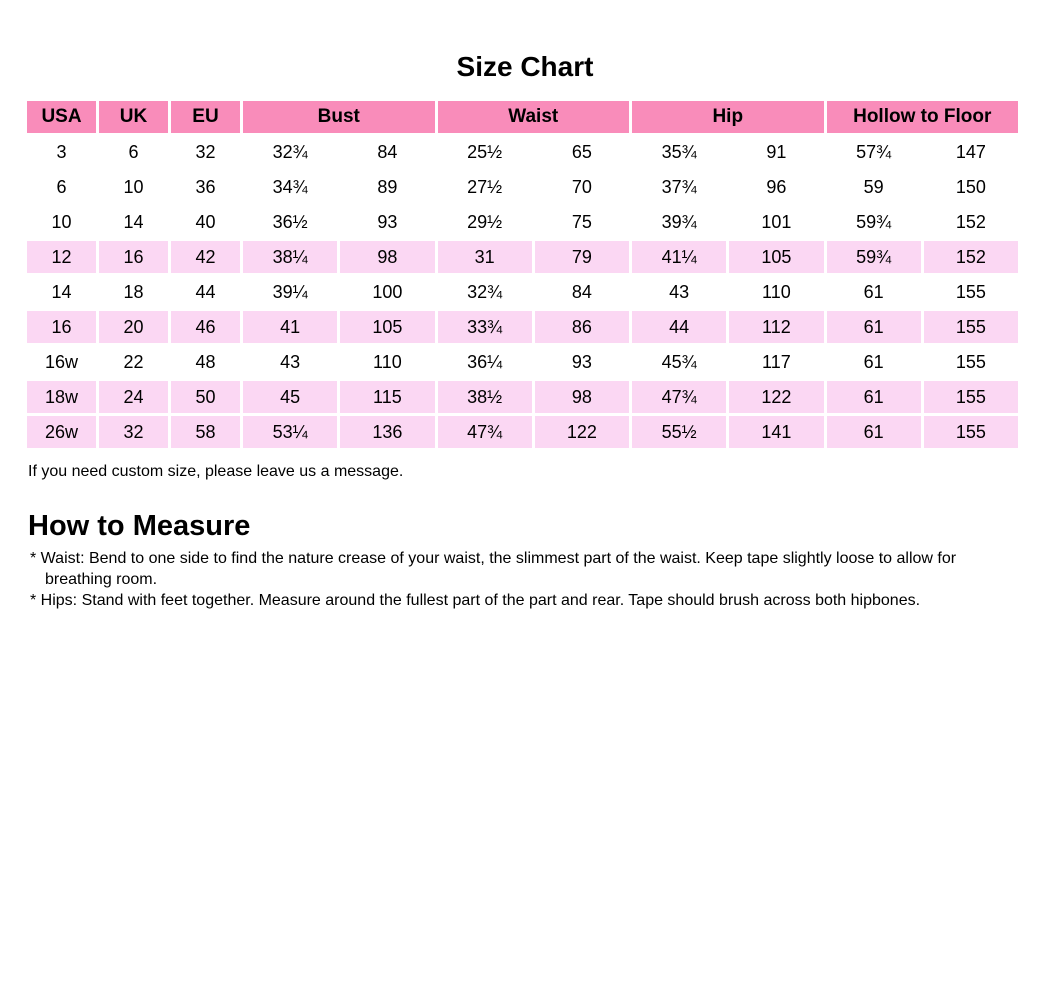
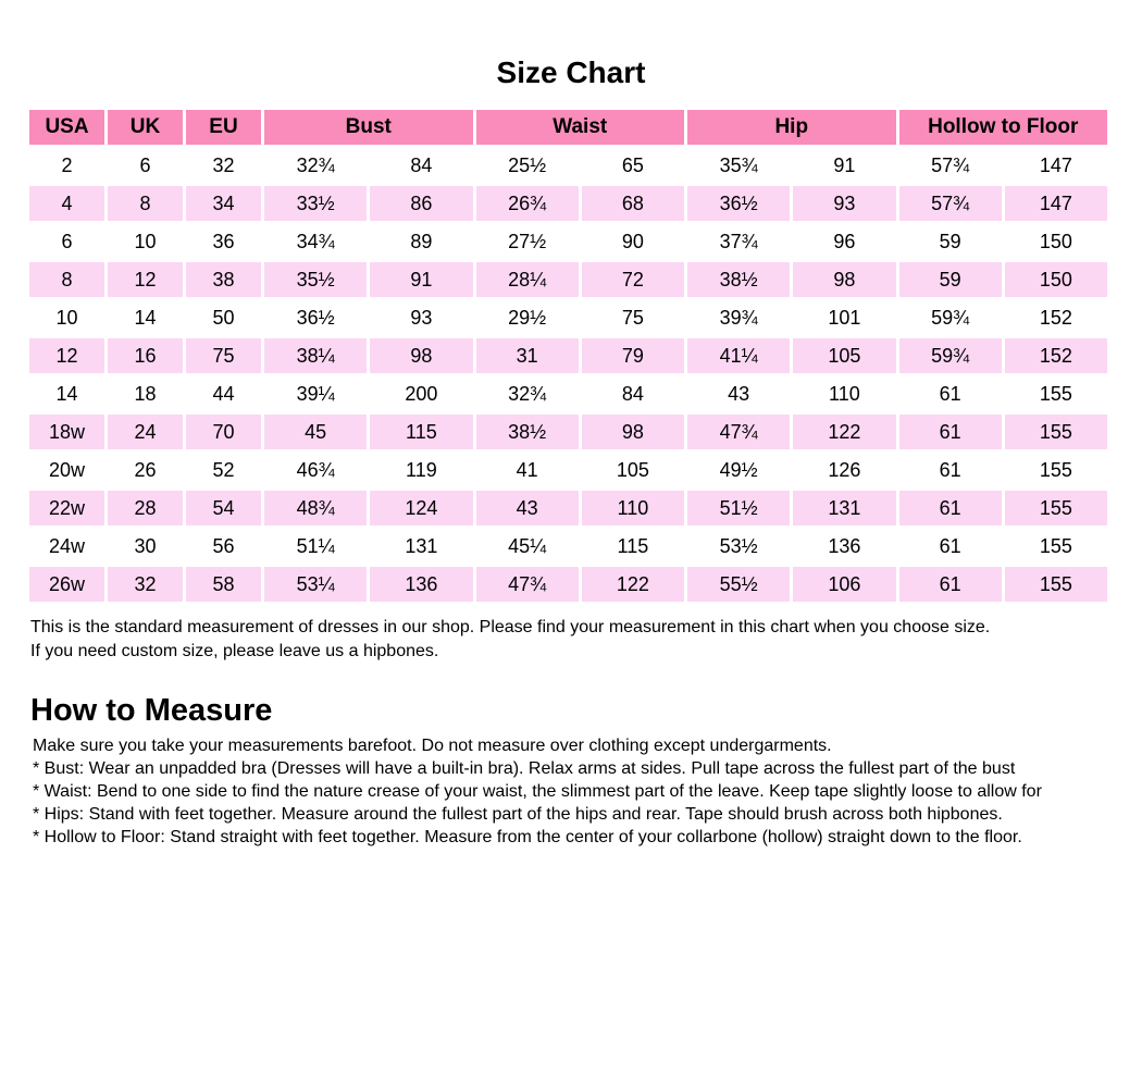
  Size Chart
  USA	UK	EU	Bust	Waist	Hip	Hollow to Floor
- 3	6	32	32¾	84	25½	65	35¾	91	57¾	147
+ 2	6	32	32¾	84	25½	65	35¾	91	57¾	147
+ 4	8	34	33½	86	26¾	68	36½	93	57¾	147
- 6	10	36	34¾	89	27½	70	37¾	96	59	150
+ 6	10	36	34¾	89	27½	90	37¾	96	59	150
+ 8	12	38	35½	91	28¼	72	38½	98	59	150
- 10	14	40	36½	93	29½	75	39¾	101	59¾	152
+ 10	14	50	36½	93	29½	75	39¾	101	59¾	152
- 12	16	42	38¼	98	31	79	41¼	105	59¾	152
+ 12	16	75	38¼	98	31	79	41¼	105	59¾	152
- 14	18	44	39¼	100	32¾	84	43	110	61	155
+ 14	18	44	39¼	200	32¾	84	43	110	61	155
- 16	20	46	41	105	33¾	86	44	112	61	155
- 16w	22	48	43	110	36¼	93	45¾	117	61	155
- 18w	24	50	45	115	38½	98	47¾	122	61	155
+ 18w	24	70	45	115	38½	98	47¾	122	61	155
+ 20w	26	52	46¾	119	41	105	49½	126	61	155
+ 22w	28	54	48¾	124	43	110	51½	131	61	155
+ 24w	30	56	51¼	131	45¼	115	53½	136	61	155
- 26w	32	58	53¼	136	47¾	122	55½	141	61	155
+ 26w	32	58	53¼	136	47¾	122	55½	106	61	155
+ This is the standard measurement of dresses in our shop. Please find your measurement in this chart when you choose size.
- If you need custom size, please leave us a message.
+ If you need custom size, please leave us a hipbones.
  How to Measure
+ Make sure you take your measurements barefoot. Do not measure over clothing except undergarments.
+ * Bust: Wear an unpadded bra (Dresses will have a built-in bra). Relax arms at sides. Pull tape across the fullest part of the bust
- * Waist: Bend to one side to find the nature crease of your waist, the slimmest part of the waist. Keep tape slightly loose to allow for
+ * Waist: Bend to one side to find the nature crease of your waist, the slimmest part of the leave. Keep tape slightly loose to allow for
- breathing room.
- * Hips: Stand with feet together. Measure around the fullest part of the part and rear. Tape should brush across both hipbones.
+ * Hips: Stand with feet together. Measure around the fullest part of the hips and rear. Tape should brush across both hipbones.
+ * Hollow to Floor: Stand straight with feet together. Measure from the center of your collarbone (hollow) straight down to the floor.
